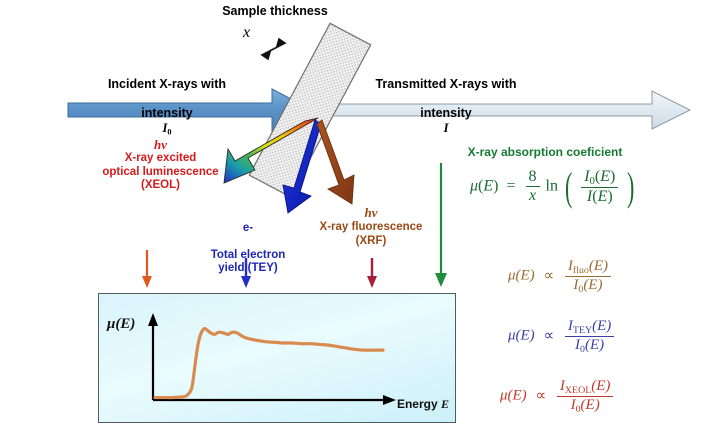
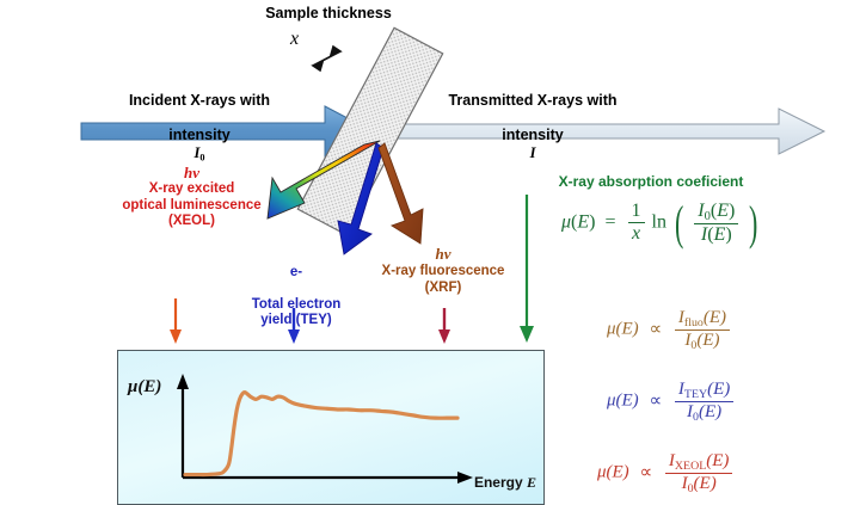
  Sample thickness
  x
  Incident X-rays with
  intensity I0
  Transmitted X-rays with
  intensity I
  hv
  X-ray excited
  optical luminescence
  (XEOL)
  e-
  Total electron
  yield (TEY)
  hv
  X-ray fluorescence
  (XRF)
  X-ray absorption coeficient
  μ(E) =
- 8
+ 1
  x
  ln (
  I0(E)
  I(E)
  )
  μ(E) ∝
  Ifluo(E)
  I0(E)
  μ(E) ∝
  ITEY(E)
  I0(E)
  μ(E) ∝
  IXEOL(E)
  I0(E)
  μ(E)
  Energy E
